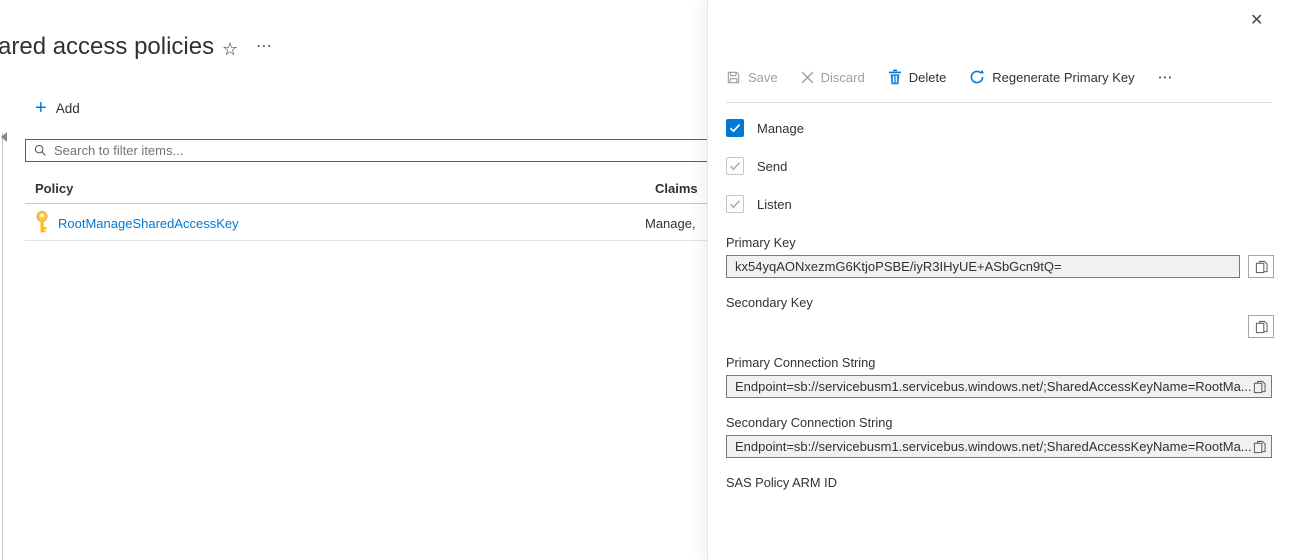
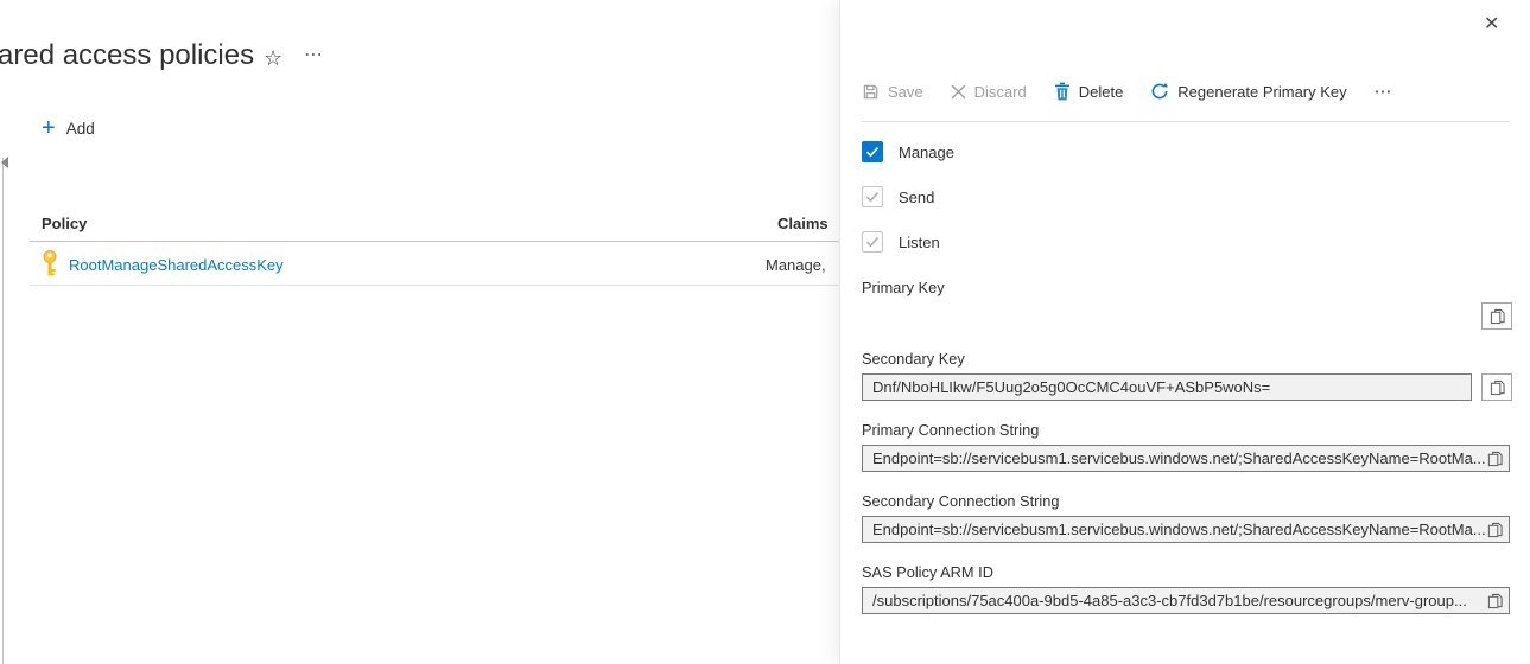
  ared access policies
  ☆
  ⋯
  +
  Add
- Search to filter items...
  Policy
  Claims
  RootManageSharedAccessKey
  Manage,
  ✕
  Save
  Discard
  Delete
  Regenerate Primary Key
  ⋯
  Manage
  Send
  Listen
  Primary Key
- kx54yqAONxezmG6KtjoPSBE/iyR3IHyUE+ASbGcn9tQ=
  Secondary Key
+ Dnf/NboHLIkw/F5Uug2o5g0OcCMC4ouVF+ASbP5woNs=
  Primary Connection String
  Endpoint=sb://servicebusm1.servicebus.windows.net/;SharedAccessKeyName=RootMa...
  Secondary Connection String
  Endpoint=sb://servicebusm1.servicebus.windows.net/;SharedAccessKeyName=RootMa...
  SAS Policy ARM ID
+ /subscriptions/75ac400a-9bd5-4a85-a3c3-cb7fd3d7b1be/resourcegroups/merv-group...
